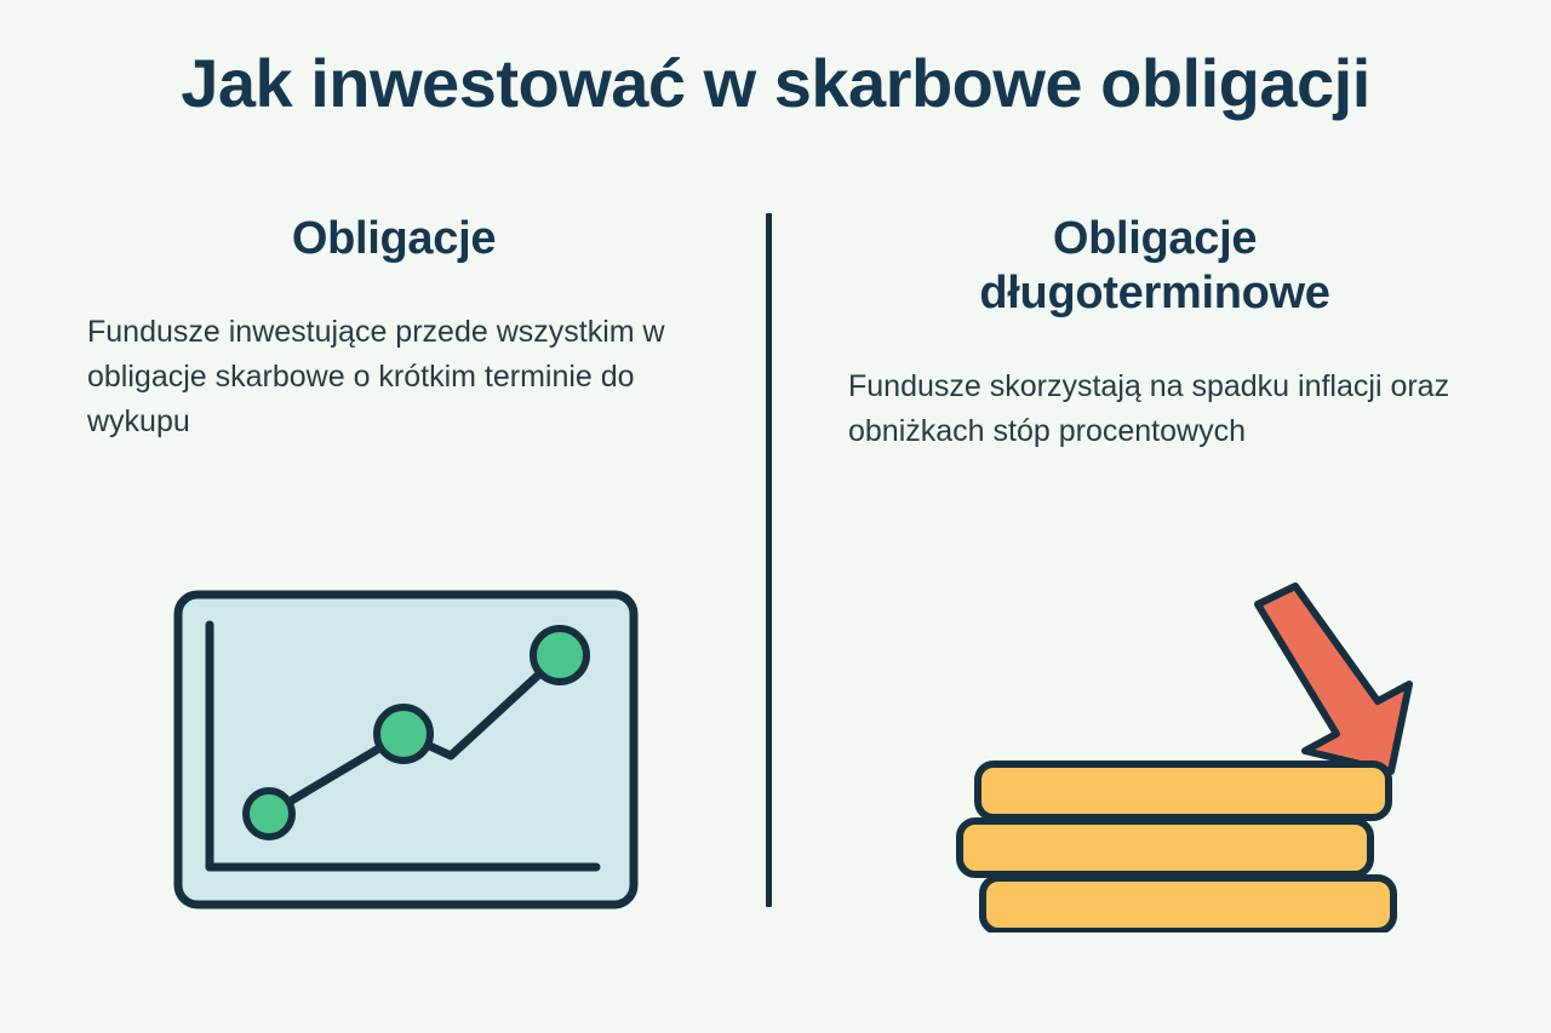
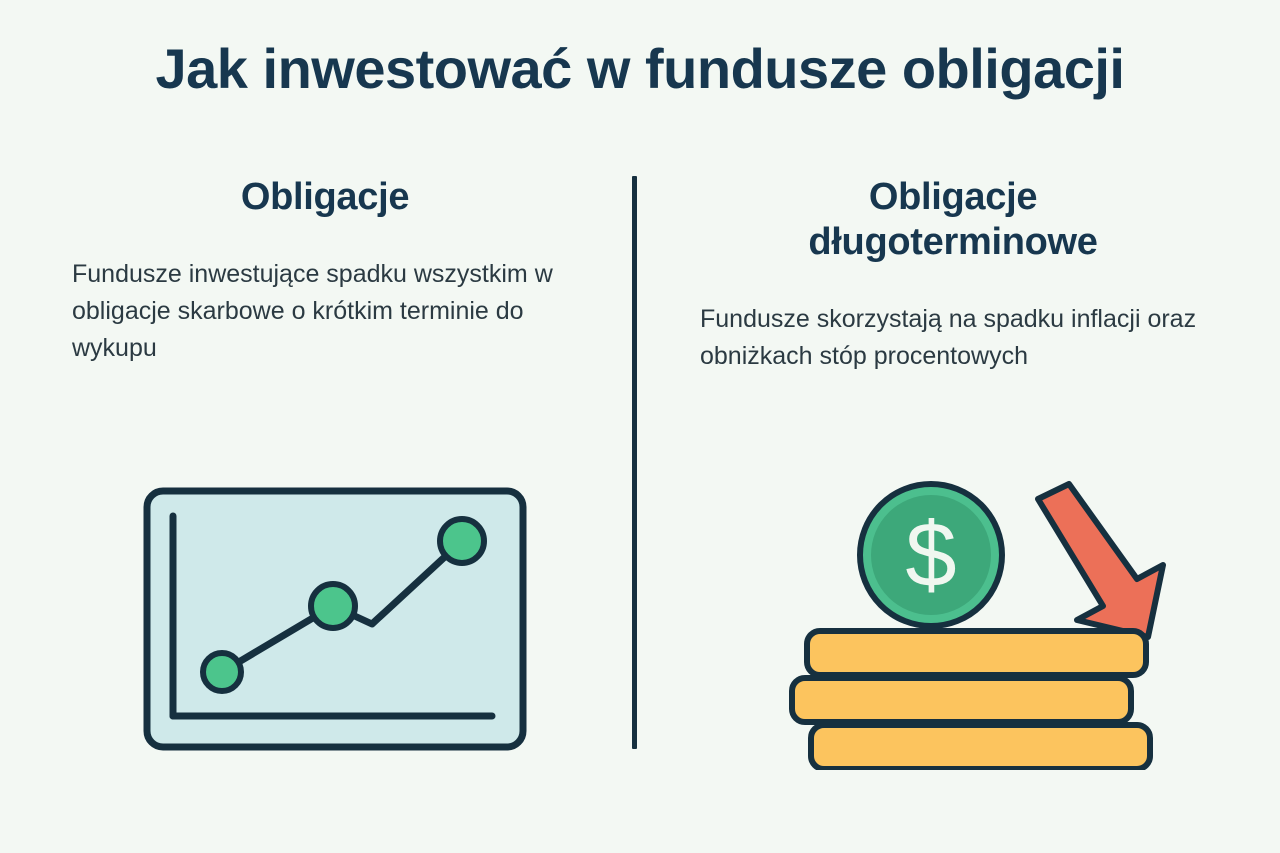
- Jak inwestować w skarbowe obligacji
+ Jak inwestować w fundusze obligacji
  Obligacje
- Fundusze inwestujące przede wszystkim w obligacje skarbowe o krótkim terminie do wykupu
+ Fundusze inwestujące spadku wszystkim w obligacje skarbowe o krótkim terminie do wykupu
  Obligacje
  długoterminowe
  Fundusze skorzystają na spadku inflacji oraz obniżkach stóp procentowych
+ $
